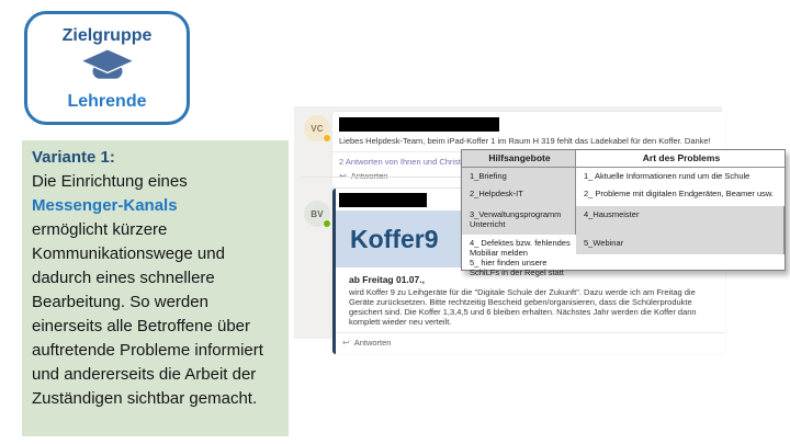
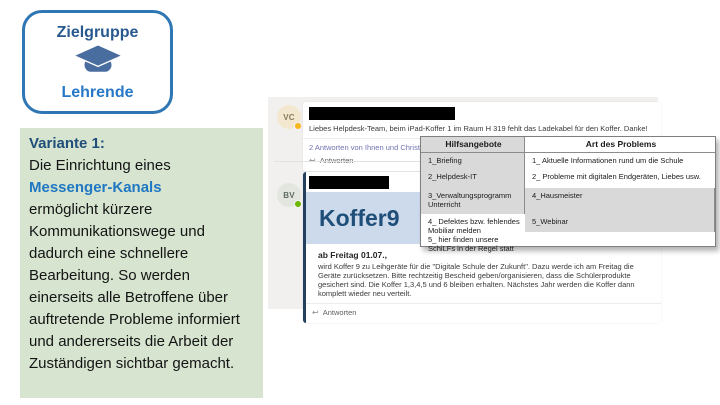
  Zielgruppe
  Lehrende
  Variante 1:
  Die Einrichtung eines
  Messenger-Kanals
- ermöglicht kürzere Kommunikationswege und dadurch eines schnellere Bearbeitung. So werden einerseits alle Betroffene über auftretende Probleme informiert und andererseits die Arbeit der Zuständigen sichtbar gemacht.
+ ermöglicht kürzere Kommunikationswege und dadurch eine schnellere Bearbeitung. So werden einerseits alle Betroffene über auftretende Probleme informiert und andererseits die Arbeit der Zuständigen sichtbar gemacht.
  VC
  Liebes Helpdesk-Team, beim iPad-Koffer 1 im Raum H 319 fehlt das Ladekabel für den Koffer. Danke!
  2 Antworten von Ihnen und Christ
  ↩
  Antworten
  BV
  Koffer9
  ab Freitag 01.07.,
  wird Koffer 9 zu Leihgeräte für die "Digitale Schule der Zukunft". Dazu werde ich am Freitag die Geräte zurücksetzen. Bitte rechtzeitig Bescheid geben/organisieren, dass die Schülerprodukte gesichert sind. Die Koffer 1,3,4,5 und 6 bleiben erhalten. Nächstes Jahr werden die Koffer dann komplett wieder neu verteilt.
  ↩
  Antworten
  Hilfsangebote
  Art des Problems
  1_Briefing
  1_ Aktuelle Informationen rund um die Schule
  2_Helpdesk-IT
- 2_ Probleme mit digitalen Endgeräten, Beamer usw.
+ 2_ Probleme mit digitalen Endgeräten, Liebes usw.
  3_Verwaltungsprogramm Unterricht
  4_Hausmeister
  4_ Defektes bzw. fehlendes Mobiliar melden
  5_Webinar
  5_ hier finden unsere SchiLFs in der Regel statt
